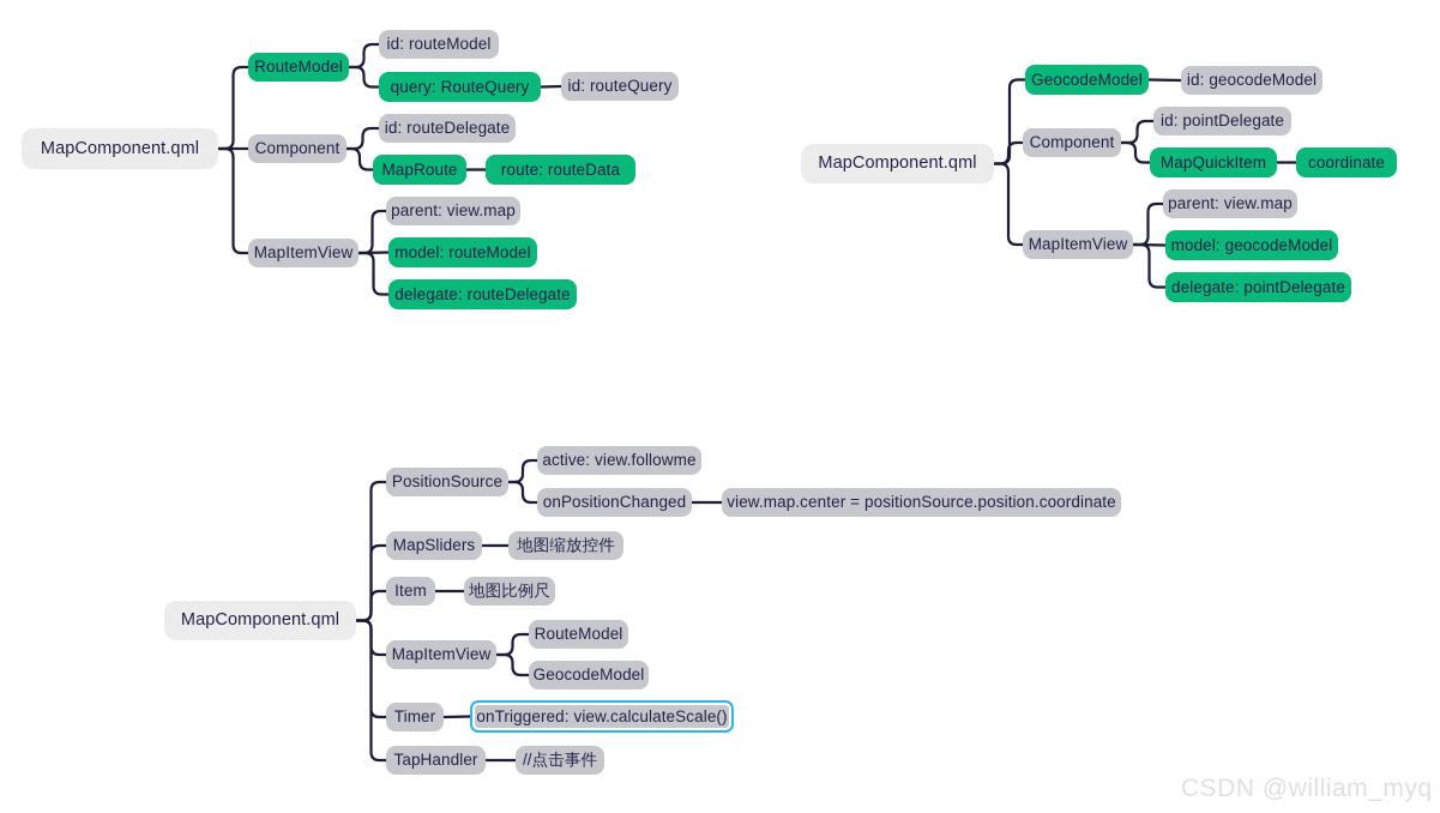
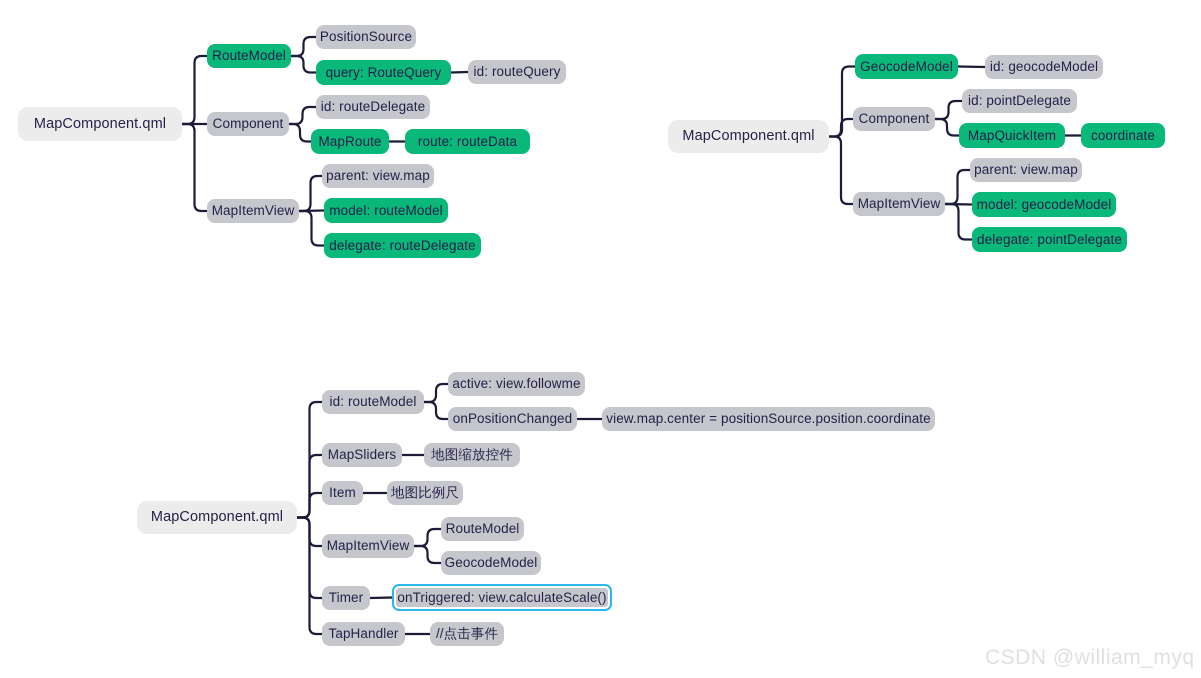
  MapComponent.qml
  RouteModel
- id: routeModel
+ PositionSource
  query: RouteQuery
  id: routeQuery
  Component
  id: routeDelegate
  MapRoute
  route: routeData
  MapItemView
  parent: view.map
  model: routeModel
  delegate: routeDelegate
  MapComponent.qml
  GeocodeModel
  id: geocodeModel
  Component
  id: pointDelegate
  MapQuickItem
  coordinate
  MapItemView
  parent: view.map
  model: geocodeModel
  delegate: pointDelegate
  MapComponent.qml
- PositionSource
+ id: routeModel
  active: view.followme
  onPositionChanged
  view.map.center = positionSource.position.coordinate
  MapSliders
  地图缩放控件
  Item
  地图比例尺
  MapItemView
  RouteModel
  GeocodeModel
  Timer
  onTriggered: view.calculateScale()
  TapHandler
  //点击事件
  CSDN @william_myq
